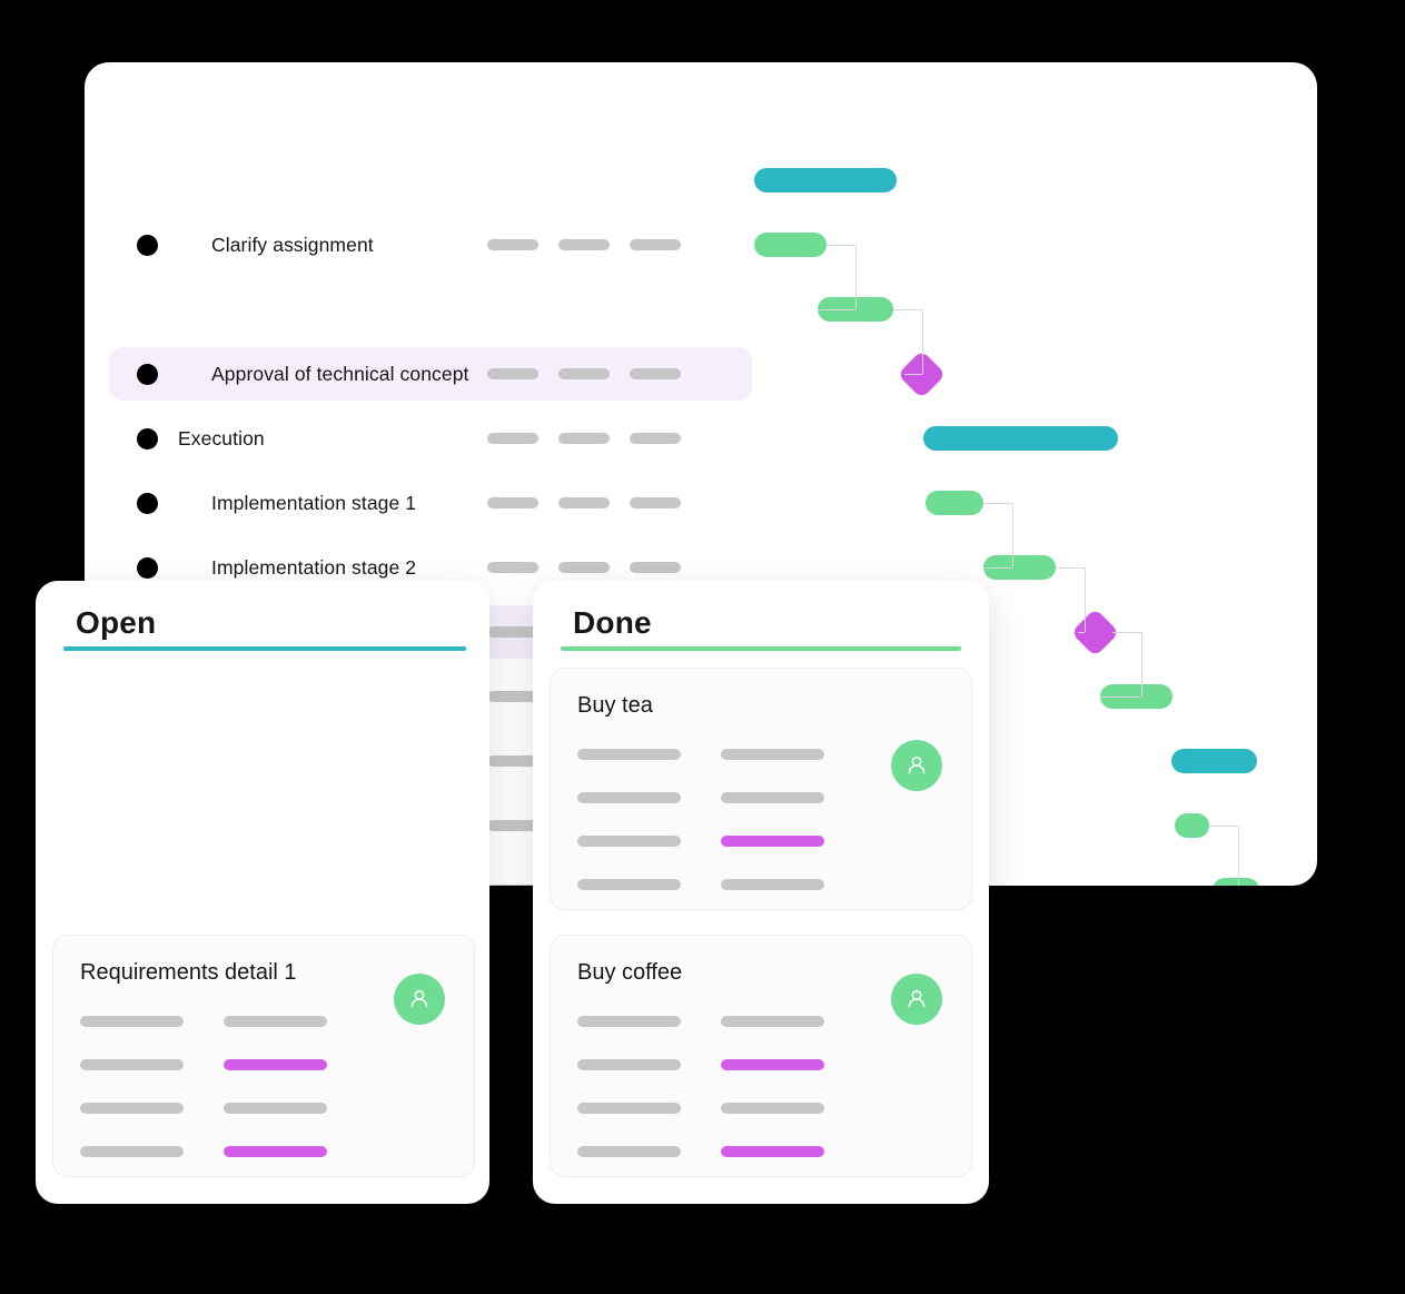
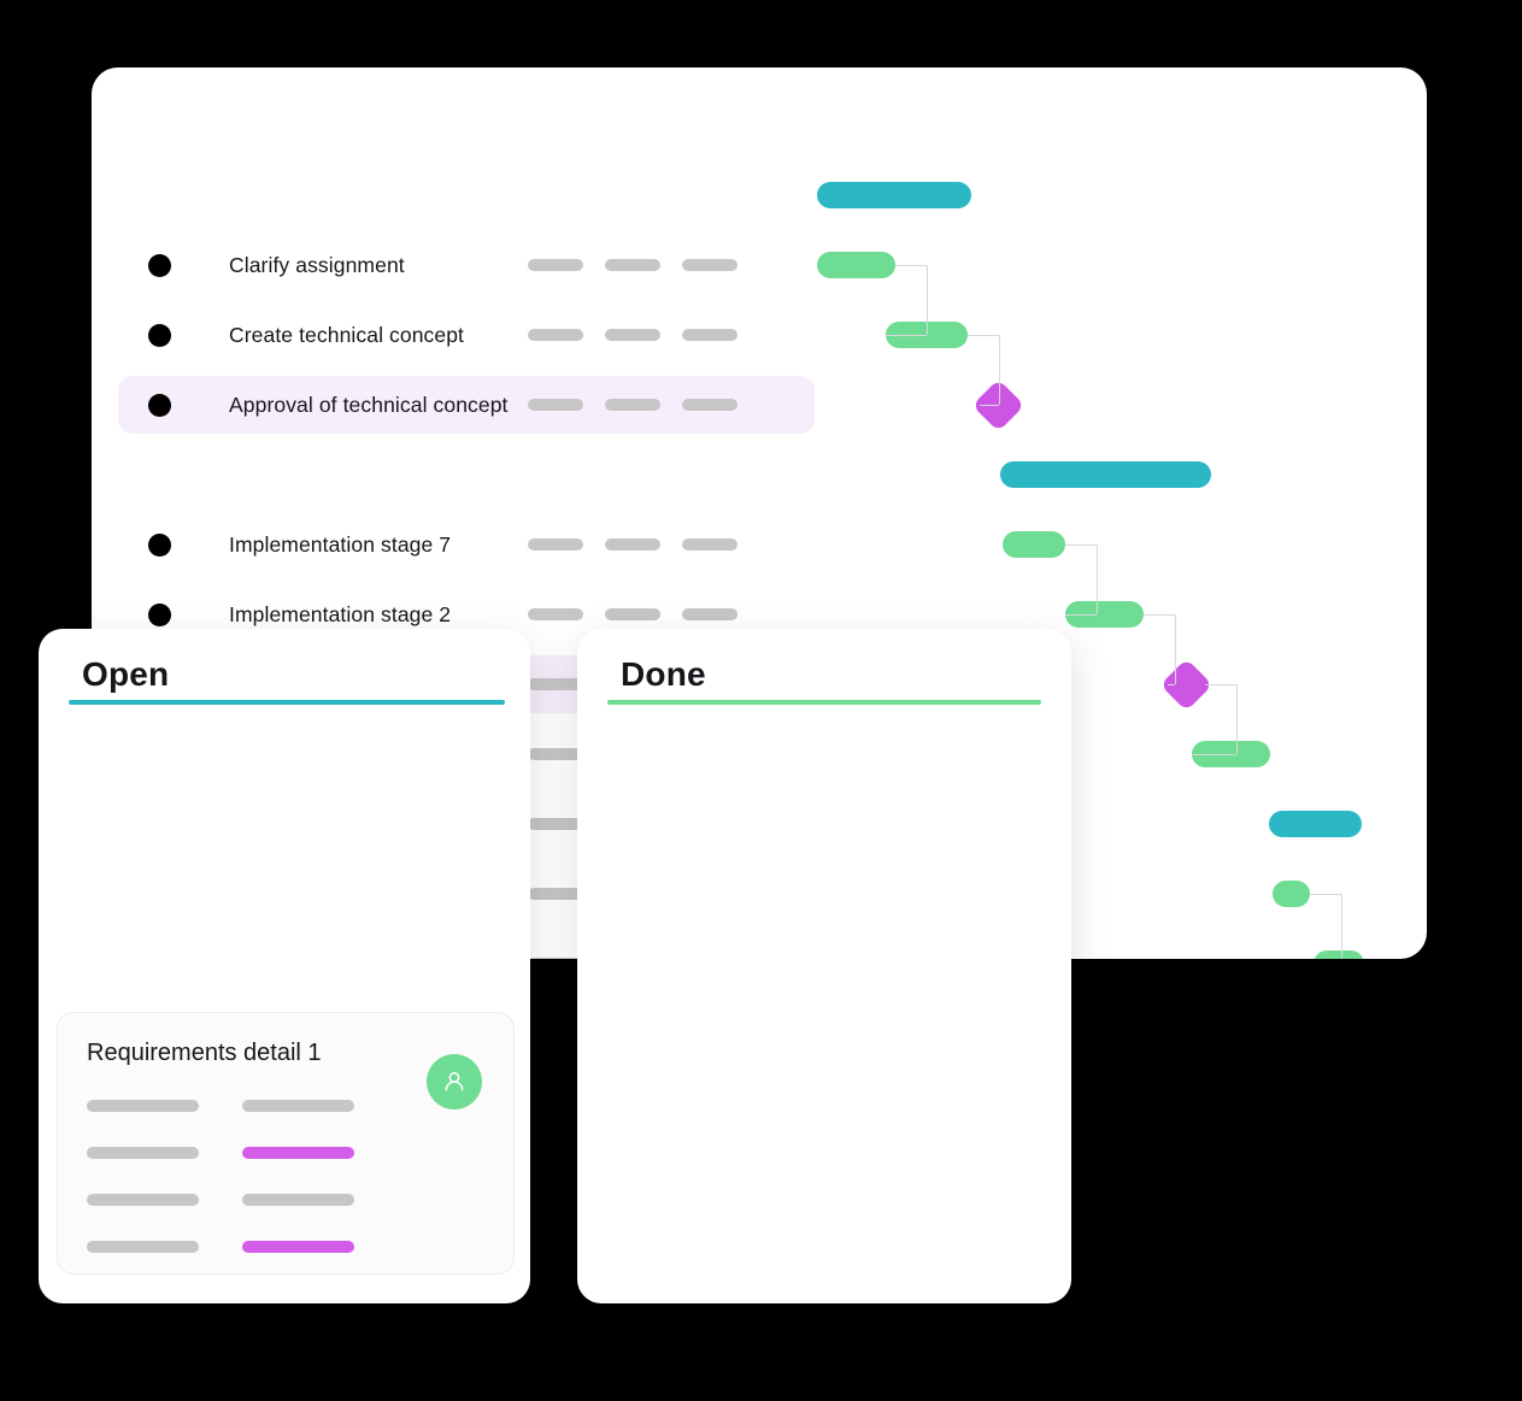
  Clarify assignment
+ Create technical concept
  Approval of technical concept
- Execution
- Implementation stage 1
+ Implementation stage 7
  Implementation stage 2
  Open
  Requirements detail 1
  Done
- Buy tea
- Buy coffee
